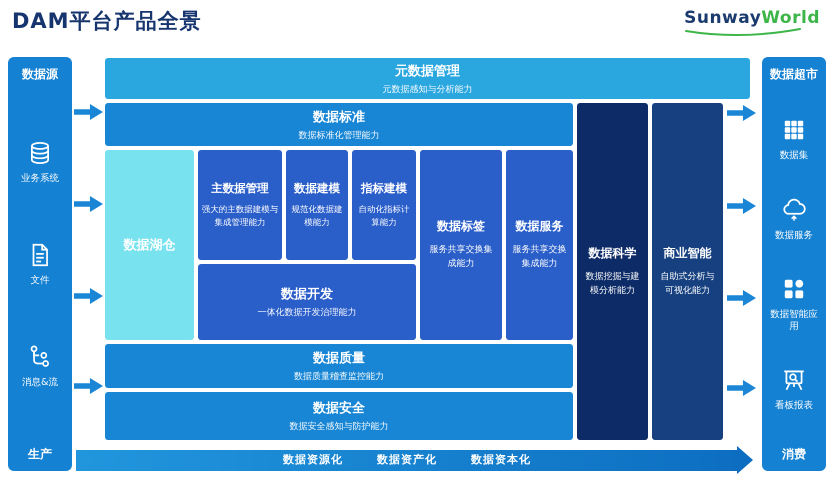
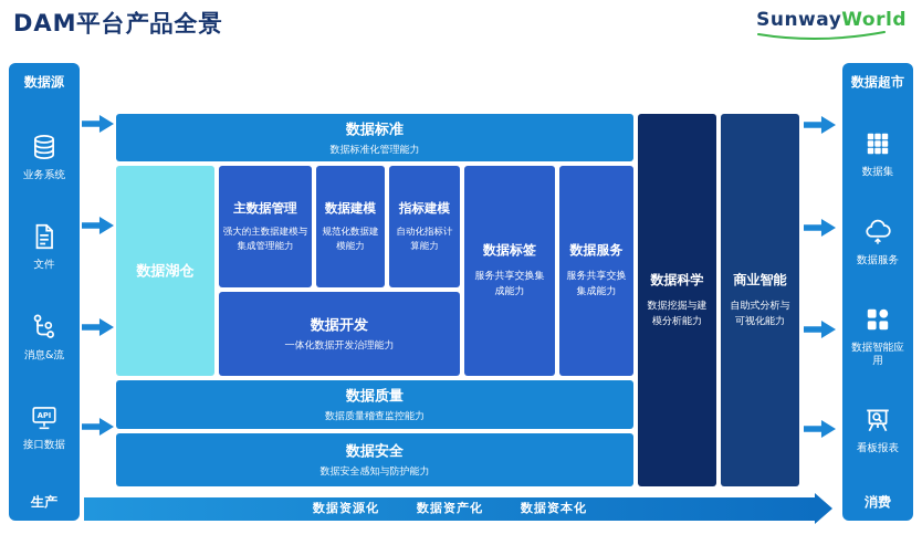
  DAM平台产品全景
  SunwayWorld
  数据源
  业务系统
  文件
  消息&流
+ API
+ 接口数据
  生产
  数据超市
  数据集
  数据服务
  数据智能应用
  看板报表
  消费
- 元数据管理
- 元数据感知与分析能力
  数据标准
  数据标准化管理能力
  数据湖仓
  主数据管理
  强大的主数据建模与集成管理能力
  数据建模
  规范化数据建模能力
  指标建模
  自动化指标计算能力
  数据开发
  一体化数据开发治理能力
  数据标签
  服务共享交换集成能力
  数据服务
  服务共享交换集成能力
  数据科学
  数据挖掘与建模分析能力
  商业智能
  自助式分析与可视化能力
  数据质量
  数据质量稽查监控能力
  数据安全
  数据安全感知与防护能力
  数据资源化
  数据资产化
  数据资本化
